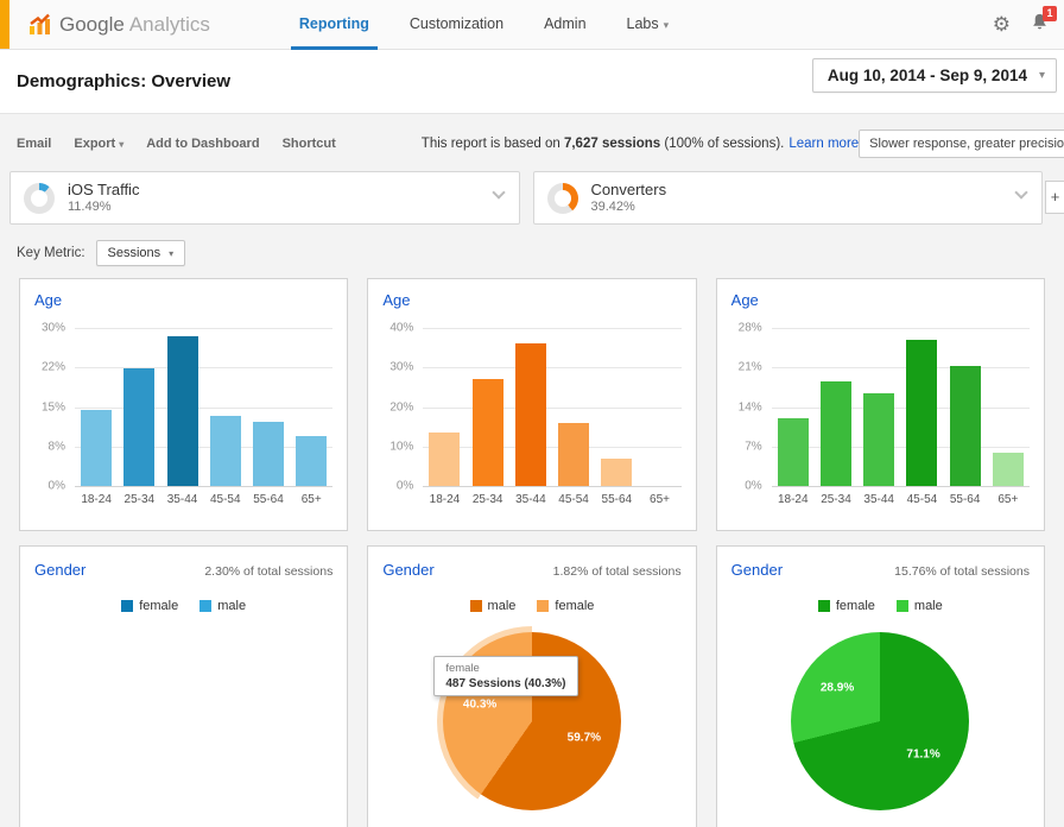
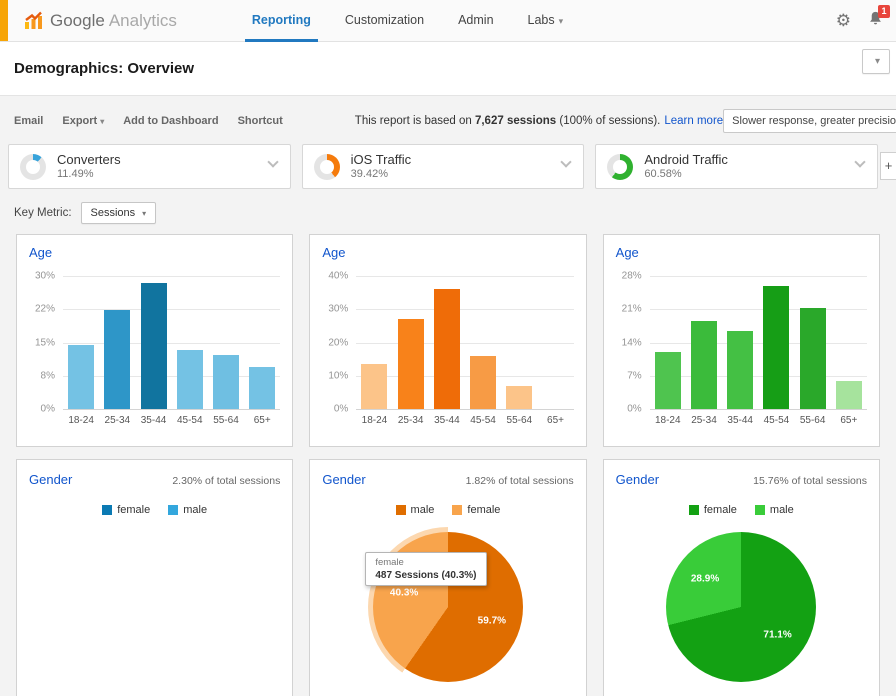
  Google
  Analytics
  Reporting
  Customization
  Admin
  Labs ▾
  ⚙
  1
  Demographics: Overview
- Aug 10, 2014 - Sep 9, 2014
  ▾
  Email
  Export ▾
  Add to Dashboard
  Shortcut
  This report is based on 7,627 sessions (100% of sessions). Learn more
  Slower response, greater precisio
- iOS Traffic
+ Converters
  11.49%
- Converters
+ iOS Traffic
  39.42%
+ Android Traffic
+ 60.58%
  +
  Key Metric:
  Sessions
  ▾
  Age
  30%
  22%
  15%
  8%
  0%
  18-24
  25-34
  35-44
  45-54
  55-64
  65+
  Age
  40%
  30%
  20%
  10%
  0%
  18-24
  25-34
  35-44
  45-54
  55-64
  65+
  Age
  28%
  21%
  14%
  7%
  0%
  18-24
  25-34
  35-44
  45-54
  55-64
  65+
  Gender
  2.30% of total sessions
  female
  male
  Gender
  1.82% of total sessions
  male
  female
  59.7%
  40.3%
  female
  487 Sessions (40.3%)
  Gender
  15.76% of total sessions
  female
  male
  71.1%
  28.9%
